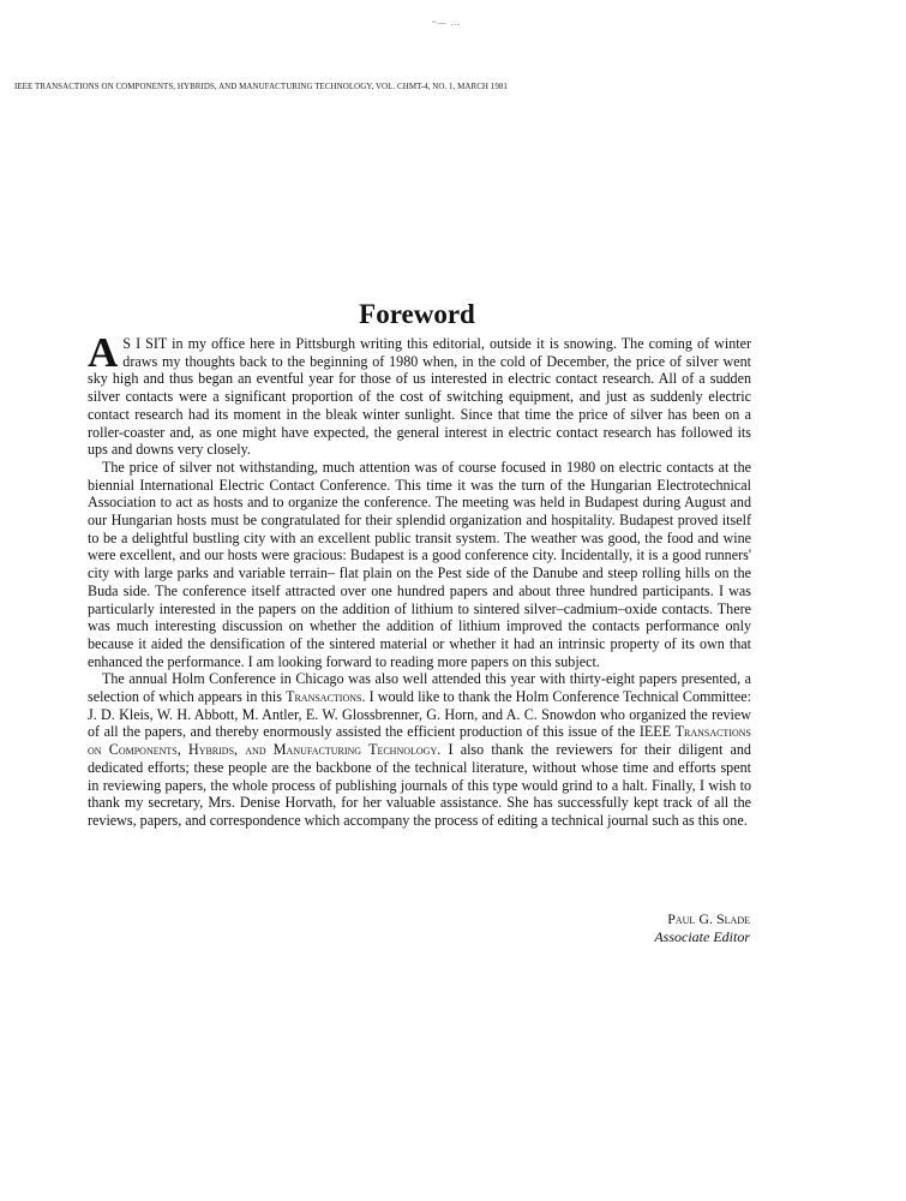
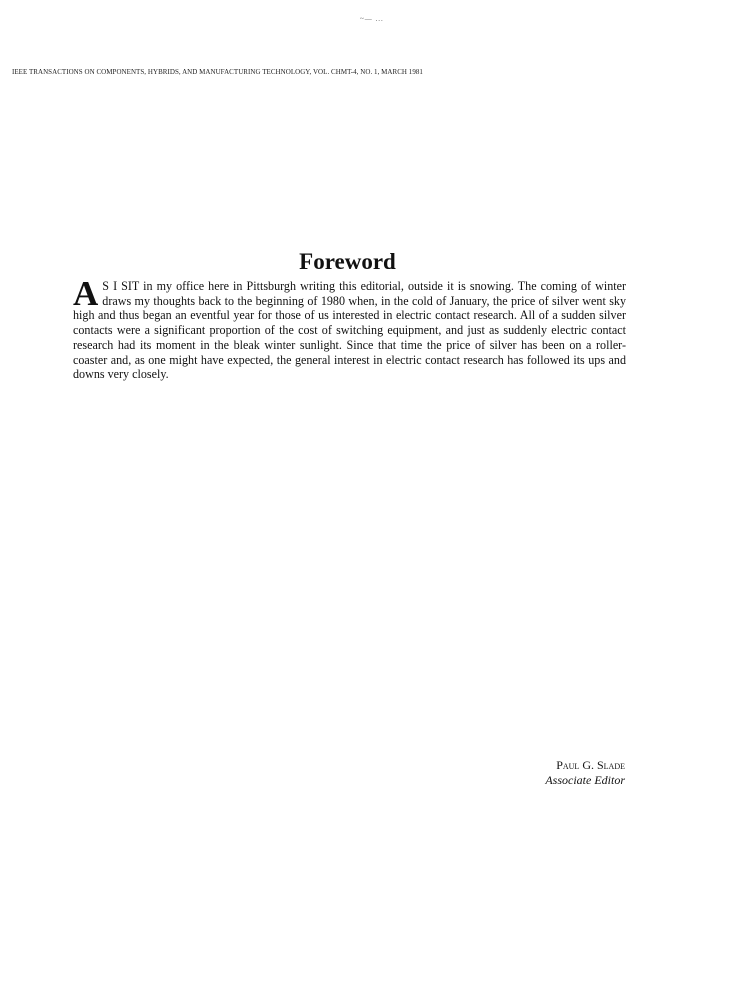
  ~— ...
  IEEE TRANSACTIONS ON COMPONENTS, HYBRIDS, AND MANUFACTURING TECHNOLOGY, VOL. CHMT-4, NO. 1, MARCH 1981
  Foreword
  A
- S I SIT in my office here in Pittsburgh writing this editorial, outside it is snowing. The coming of winter draws my thoughts back to the beginning of 1980 when, in the cold of December, the price of silver went sky high and thus began an eventful year for those of us interested in electric contact research. All of a sudden silver contacts were a significant proportion of the cost of switching equipment, and just as suddenly electric contact research had its moment in the bleak winter sunlight. Since that time the price of silver has been on a roller-coaster and, as one might have expected, the general interest in electric contact research has followed its ups and downs very closely.
+ S I SIT in my office here in Pittsburgh writing this editorial, outside it is snowing. The coming of winter draws my thoughts back to the beginning of 1980 when, in the cold of January, the price of silver went sky high and thus began an eventful year for those of us interested in electric contact research. All of a sudden silver contacts were a significant proportion of the cost of switching equipment, and just as suddenly electric contact research had its moment in the bleak winter sunlight. Since that time the price of silver has been on a roller-coaster and, as one might have expected, the general interest in electric contact research has followed its ups and downs very closely.
- The price of silver not withstanding, much attention was of course focused in 1980 on electric contacts at the biennial International Electric Contact Conference. This time it was the turn of the Hungarian Electrotechnical Association to act as hosts and to organize the conference. The meeting was held in Budapest during August and our Hungarian hosts must be congratulated for their splendid organization and hospitality. Budapest proved itself to be a delightful bustling city with an excellent public transit system. The weather was good, the food and wine were excellent, and our hosts were gracious: Budapest is a good conference city. Incidentally, it is a good runners' city with large parks and variable terrain– flat plain on the Pest side of the Danube and steep rolling hills on the Buda side. The conference itself attracted over one hundred papers and about three hundred participants. I was particularly interested in the papers on the addition of lithium to sintered silver–cadmium–oxide contacts. There was much interesting discussion on whether the addition of lithium improved the contacts performance only because it aided the densification of the sintered material or whether it had an intrinsic property of its own that enhanced the performance. I am looking forward to reading more papers on this subject.
- The annual Holm Conference in Chicago was also well attended this year with thirty-eight papers presented, a selection of which appears in this Transactions. I would like to thank the Holm Conference Technical Committee: J. D. Kleis, W. H. Abbott, M. Antler, E. W. Glossbrenner, G. Horn, and A. C. Snowdon who organized the review of all the papers, and thereby enormously assisted the efficient production of this issue of the IEEE Transactions on Components, Hybrids, and Manufacturing Technology. I also thank the reviewers for their diligent and dedicated efforts; these people are the backbone of the technical literature, without whose time and efforts spent in reviewing papers, the whole process of publishing journals of this type would grind to a halt. Finally, I wish to thank my secretary, Mrs. Denise Horvath, for her valuable assistance. She has successfully kept track of all the reviews, papers, and correspondence which accompany the process of editing a technical journal such as this one.
  Paul G. Slade
  Associate Editor
